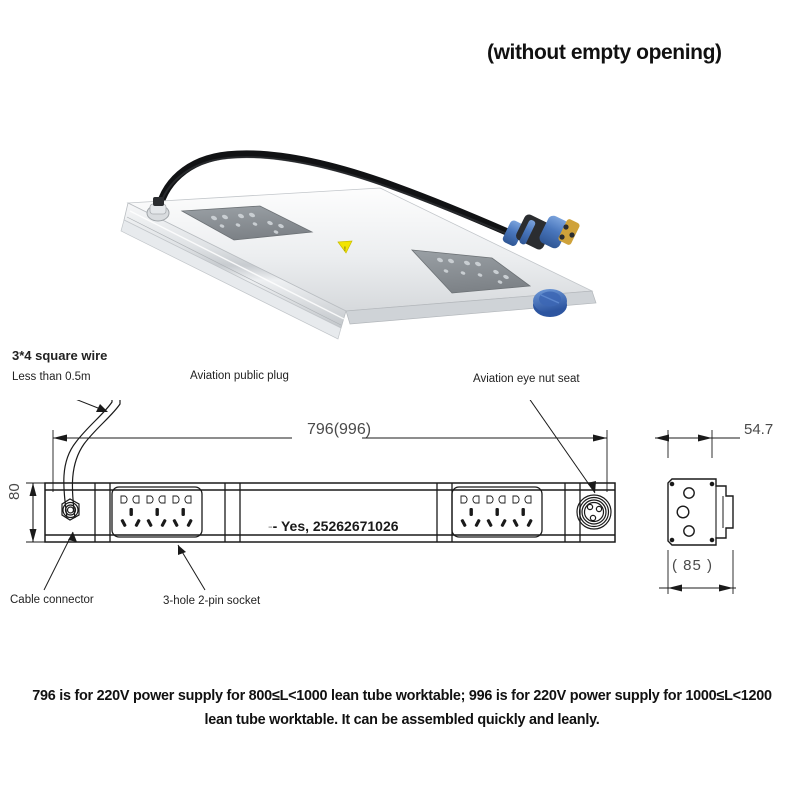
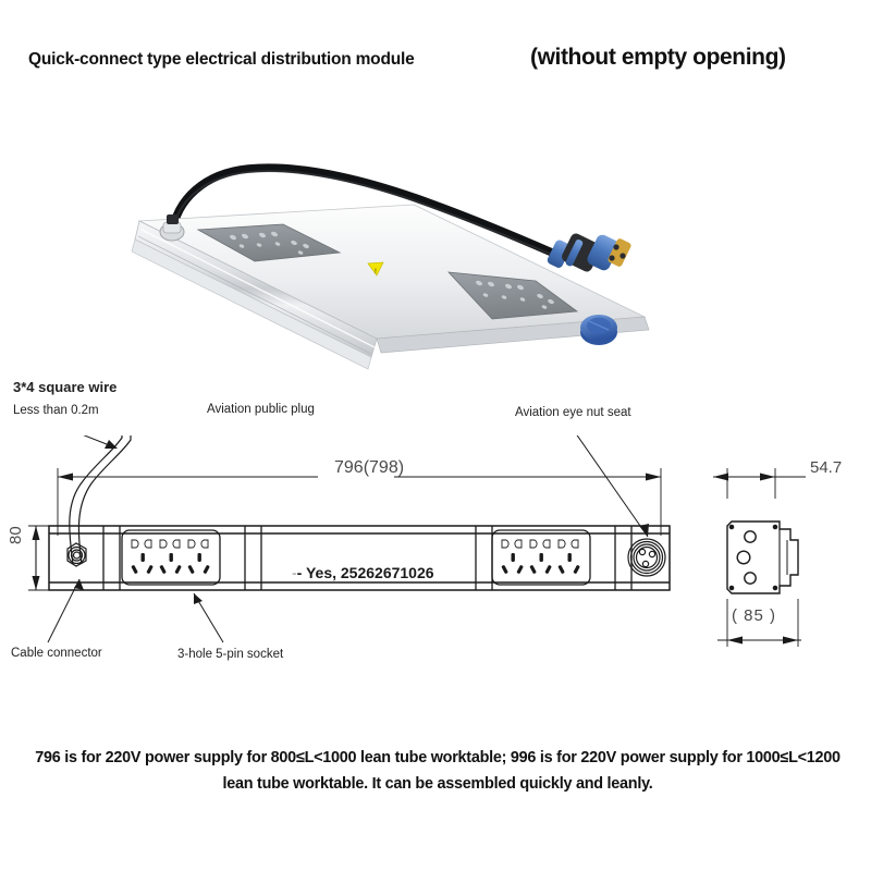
+ Quick-connect type electrical distribution module
  (without empty opening)
  3*4 square wire
- Less than 0.5m
+ Less than 0.2m
  Aviation public plug
  Aviation eye nut seat
  Cable connector
- 3-hole 2-pin socket
+ 3-hole 5-pin socket
- 796(996)
+ 796(798)
  54.7
  ( 85 )
  -- Yes, 25262671026
  796 is for 220V power supply for 800≤L<1000 lean tube worktable; 996 is for 220V power supply for 1000≤L<1200 lean tube worktable. It can be assembled quickly and leanly.
